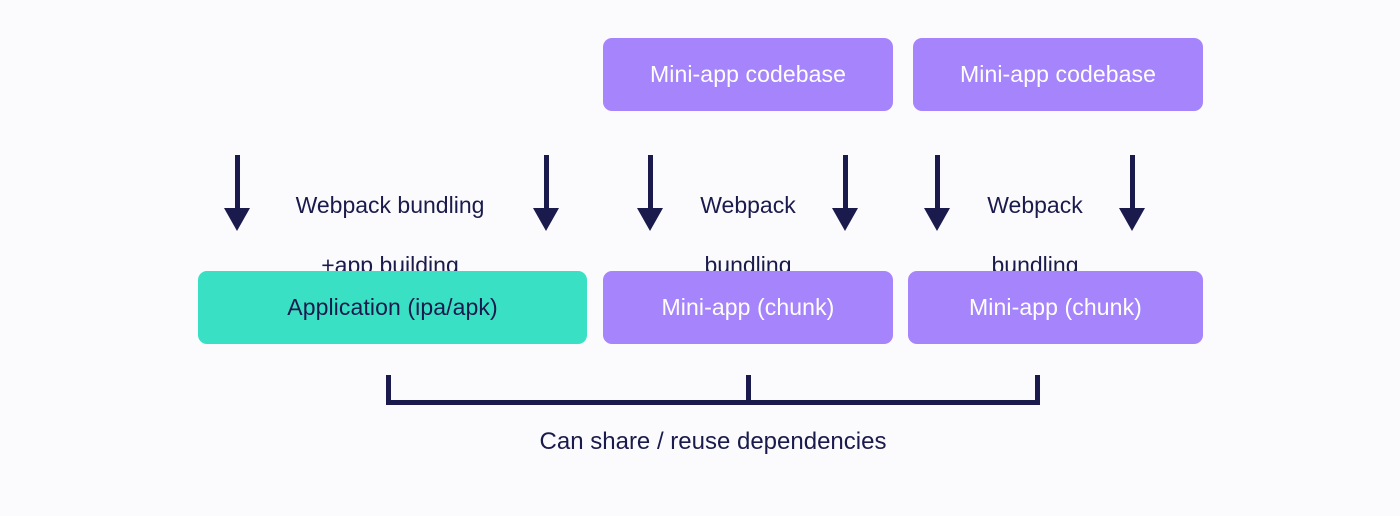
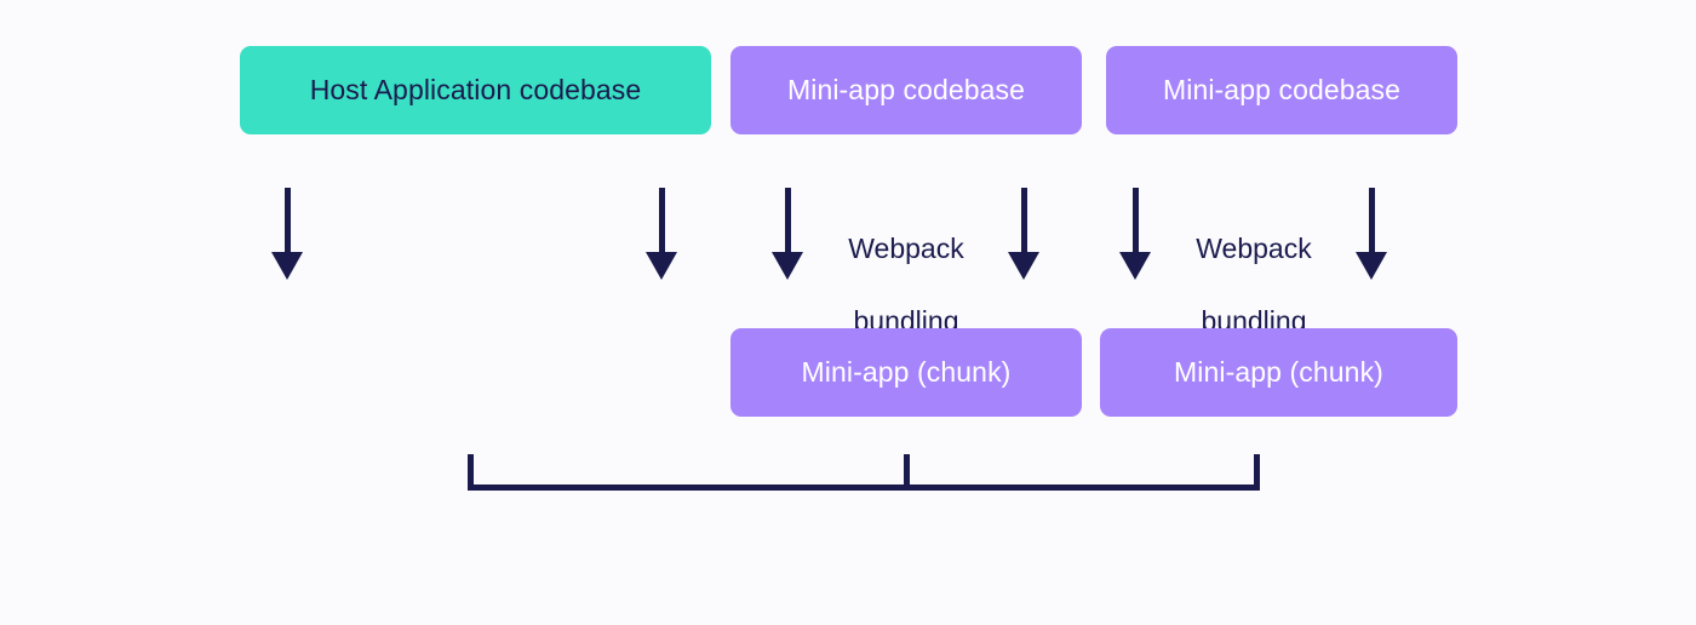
+ Host Application codebase
  Mini-app codebase
  Mini-app codebase
- Webpack bundling
- +app building
  Webpack
  bundling
  Webpack
  bundling
- Application (ipa/apk)
  Mini-app (chunk)
  Mini-app (chunk)
- Can share / reuse dependencies
